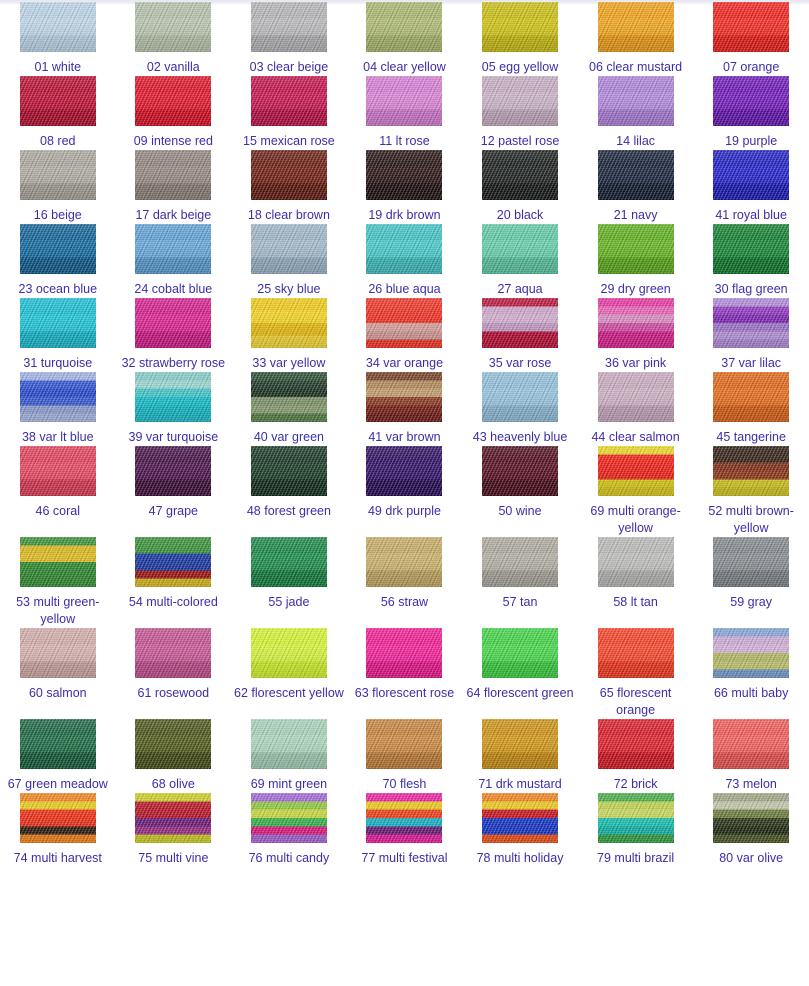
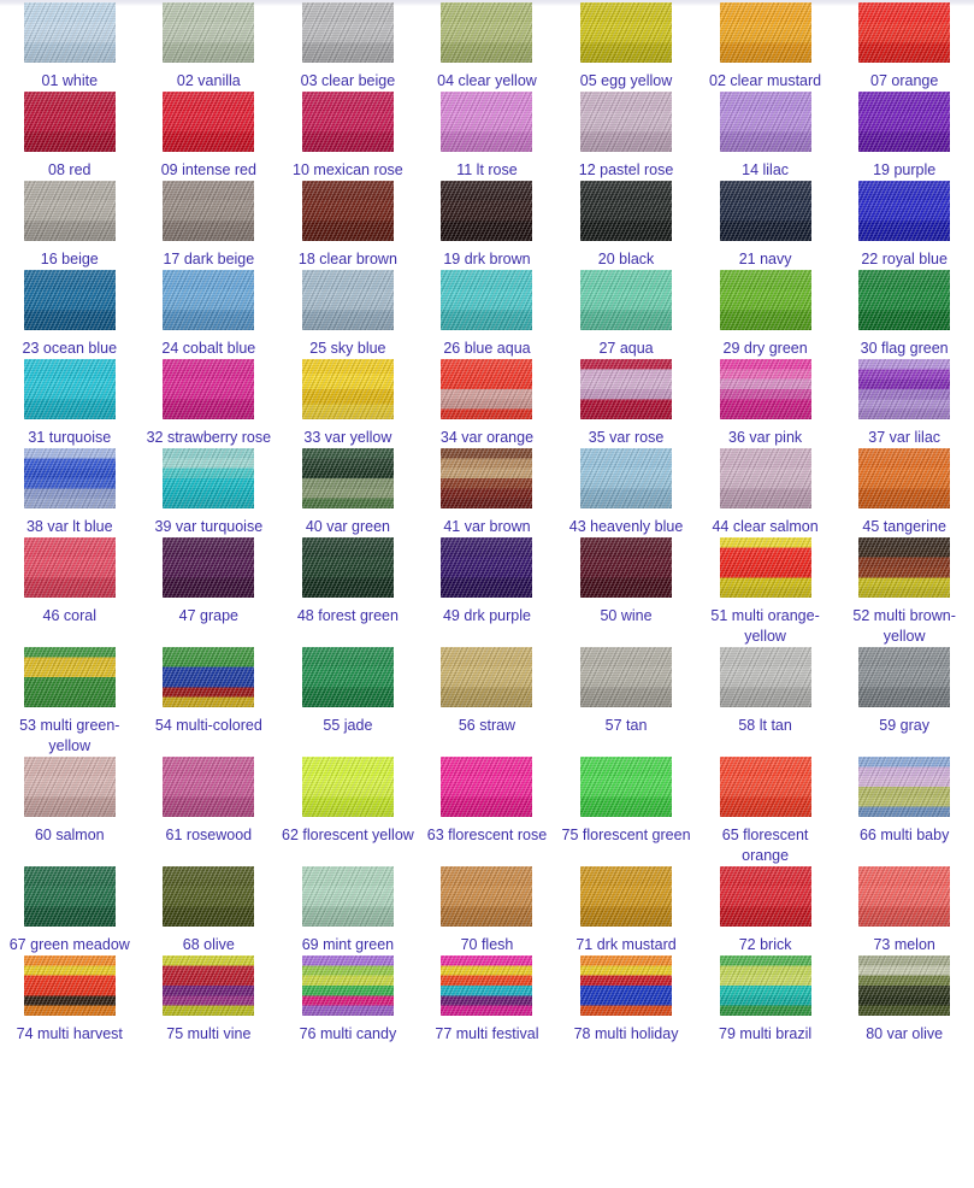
  01 white
  02 vanilla
  03 clear beige
  04 clear yellow
  05 egg yellow
- 06 clear mustard
+ 02 clear mustard
  07 orange
  08 red
  09 intense red
- 15 mexican rose
+ 10 mexican rose
  11 lt rose
  12 pastel rose
  14 lilac
  19 purple
  16 beige
  17 dark beige
  18 clear brown
  19 drk brown
  20 black
  21 navy
- 41 royal blue
+ 22 royal blue
  23 ocean blue
  24 cobalt blue
  25 sky blue
  26 blue aqua
  27 aqua
  29 dry green
  30 flag green
  31 turquoise
  32 strawberry rose
  33 var yellow
  34 var orange
  35 var rose
  36 var pink
  37 var lilac
  38 var lt blue
  39 var turquoise
  40 var green
  41 var brown
  43 heavenly blue
  44 clear salmon
  45 tangerine
  46 coral
  47 grape
  48 forest green
  49 drk purple
  50 wine
- 69 multi orange-yellow
+ 51 multi orange-yellow
  52 multi brown-yellow
  53 multi green-yellow
  54 multi-colored
  55 jade
  56 straw
  57 tan
  58 lt tan
  59 gray
  60 salmon
  61 rosewood
  62 florescent yellow
  63 florescent rose
- 64 florescent green
+ 75 florescent green
  65 florescent orange
  66 multi baby
  67 green meadow
  68 olive
  69 mint green
  70 flesh
  71 drk mustard
  72 brick
  73 melon
  74 multi harvest
  75 multi vine
  76 multi candy
  77 multi festival
  78 multi holiday
  79 multi brazil
  80 var olive
